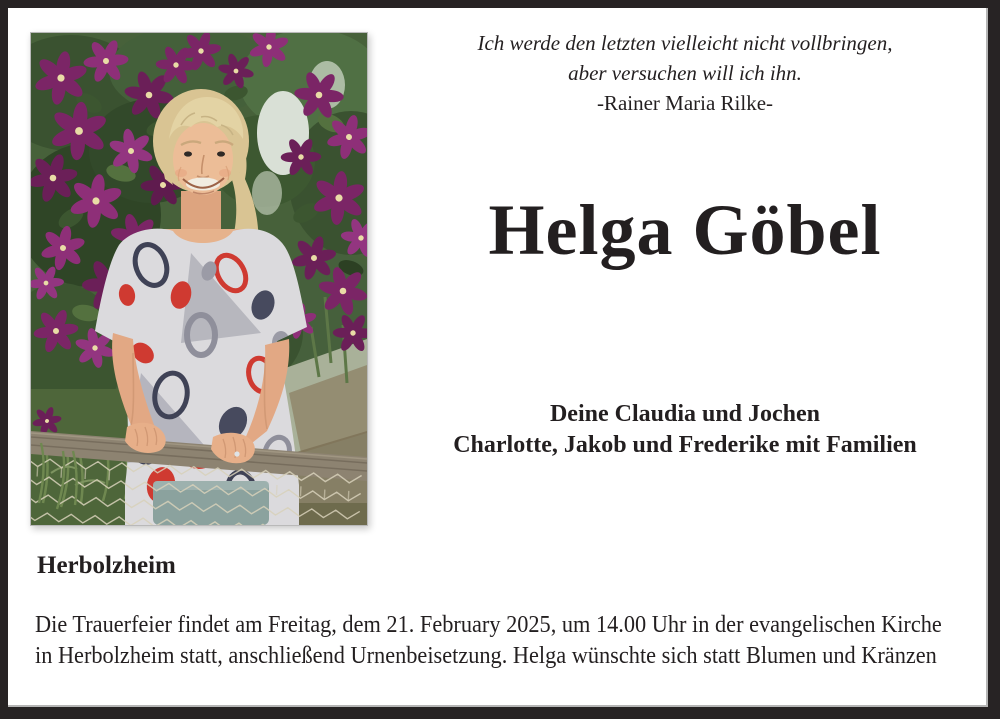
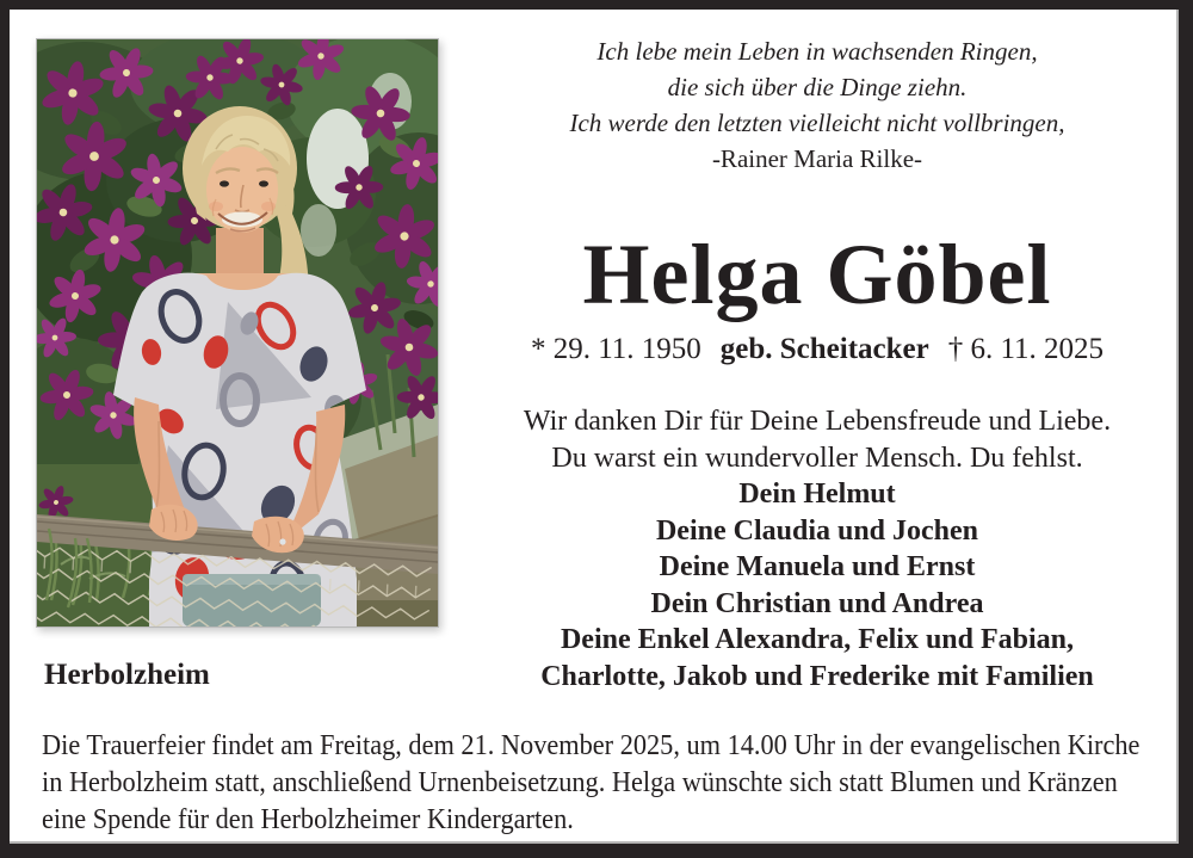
+ Ich lebe mein Leben in wachsenden Ringen,
+ die sich über die Dinge ziehn.
  Ich werde den letzten vielleicht nicht vollbringen,
- aber versuchen will ich ihn.
  -Rainer Maria Rilke-
  Helga Göbel
+ * 29. 11. 1950 geb. Scheitacker † 6. 11. 2025
+ Wir danken Dir für Deine Lebensfreude und Liebe.
+ Du warst ein wundervoller Mensch. Du fehlst.
+ Dein Helmut
  Deine Claudia und Jochen
+ Deine Manuela und Ernst
+ Dein Christian und Andrea
+ Deine Enkel Alexandra, Felix und Fabian,
  Charlotte, Jakob und Frederike mit Familien
  Herbolzheim
- Die Trauerfeier findet am Freitag, dem 21. February 2025, um 14.00 Uhr in der evangelischen Kirche
+ Die Trauerfeier findet am Freitag, dem 21. November 2025, um 14.00 Uhr in der evangelischen Kirche
  in Herbolzheim statt, anschließend Urnenbeisetzung. Helga wünschte sich statt Blumen und Kränzen
+ eine Spende für den Herbolzheimer Kindergarten.
